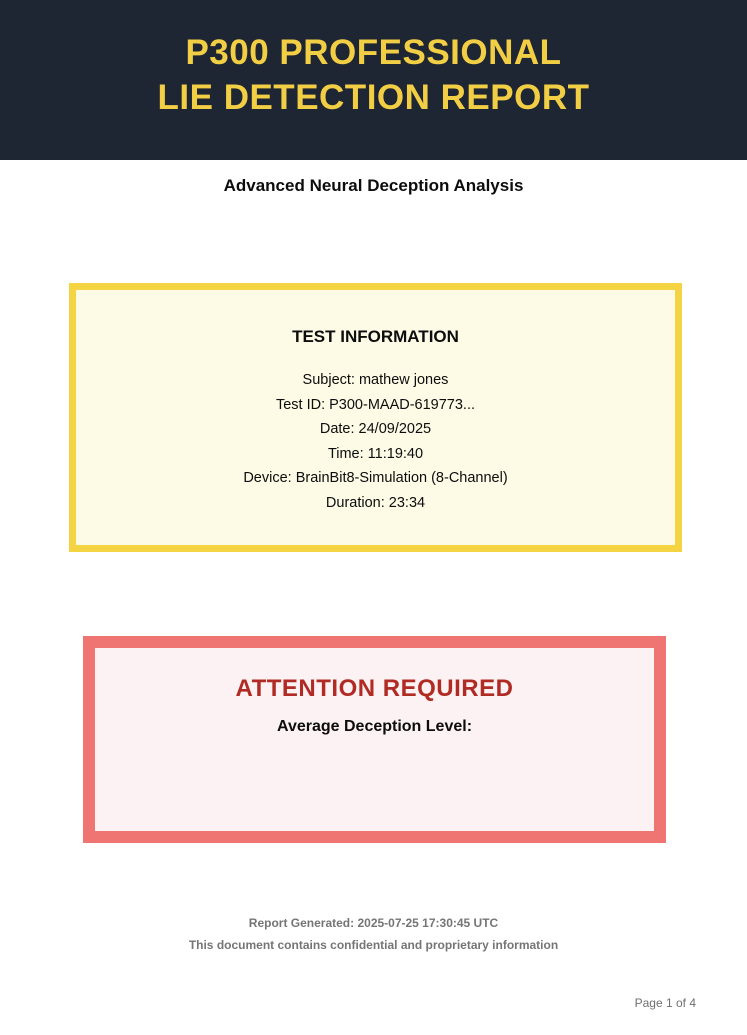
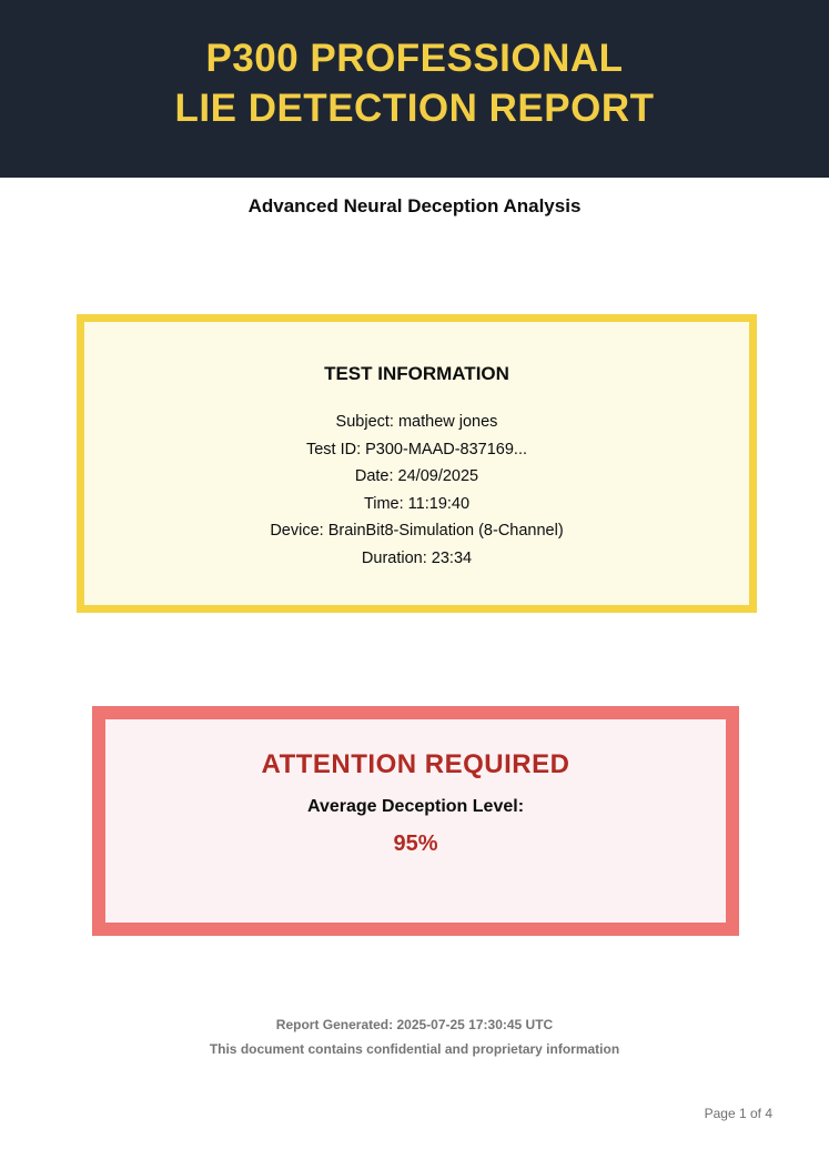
  P300 PROFESSIONAL
  LIE DETECTION REPORT
  Advanced Neural Deception Analysis
  TEST INFORMATION
  Subject: mathew jones
- Test ID: P300-MAAD-619773...
+ Test ID: P300-MAAD-837169...
  Date: 24/09/2025
  Time: 11:19:40
  Device: BrainBit8-Simulation (8-Channel)
  Duration: 23:34
  ATTENTION REQUIRED
  Average Deception Level:
+ 95%
  Report Generated: 2025-07-25 17:30:45 UTC
  This document contains confidential and proprietary information
  Page 1 of 4
